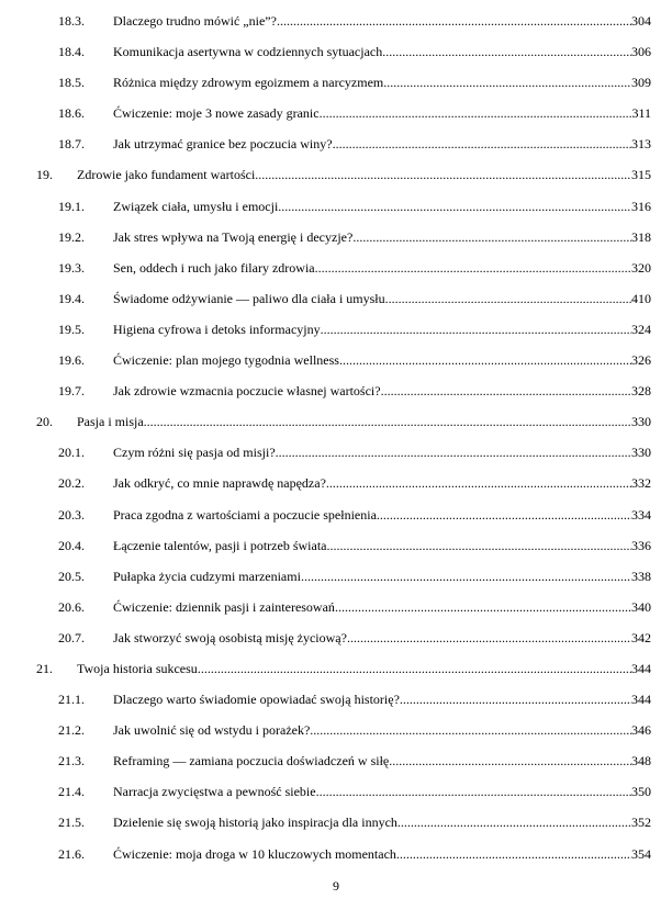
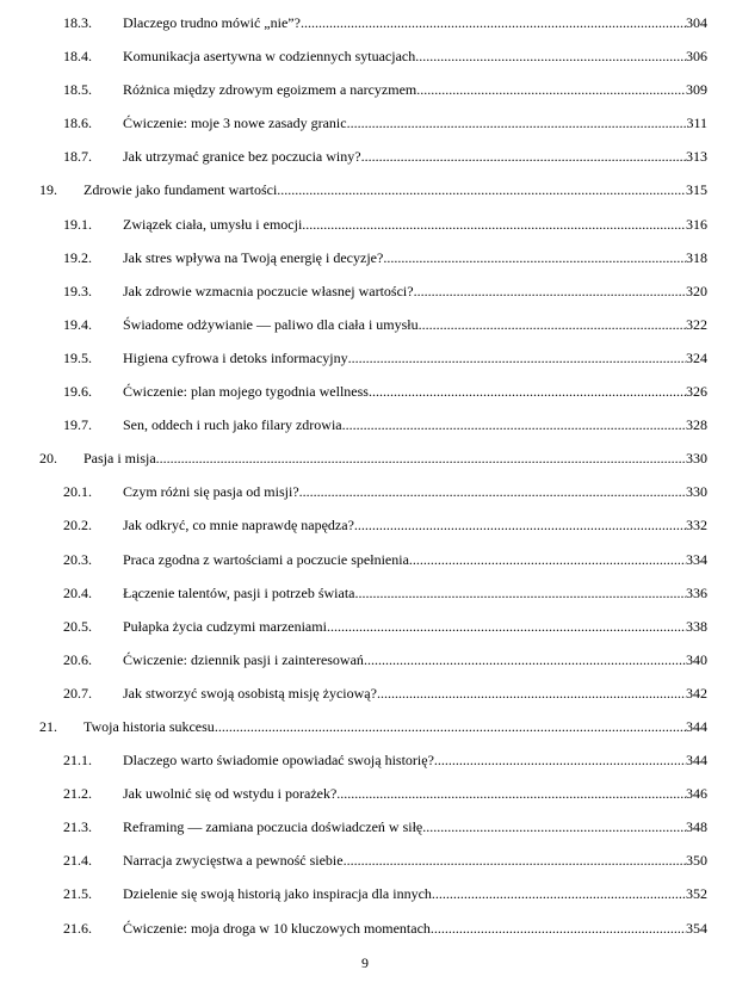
  18.3.
  Dlaczego trudno mówić „nie”?
  304
  18.4.
  Komunikacja asertywna w codziennych sytuacjach
  306
  18.5.
  Różnica między zdrowym egoizmem a narcyzmem
  309
  18.6.
  Ćwiczenie: moje 3 nowe zasady granic
  311
  18.7.
  Jak utrzymać granice bez poczucia winy?
  313
  19.
  Zdrowie jako fundament wartości
  315
  19.1.
  Związek ciała, umysłu i emocji
  316
  19.2.
  Jak stres wpływa na Twoją energię i decyzje?
  318
  19.3.
- Sen, oddech i ruch jako filary zdrowia
+ Jak zdrowie wzmacnia poczucie własnej wartości?
  320
  19.4.
  Świadome odżywianie — paliwo dla ciała i umysłu
- 410
+ 322
  19.5.
  Higiena cyfrowa i detoks informacyjny
  324
  19.6.
  Ćwiczenie: plan mojego tygodnia wellness
  326
  19.7.
- Jak zdrowie wzmacnia poczucie własnej wartości?
+ Sen, oddech i ruch jako filary zdrowia
  328
  20.
  Pasja i misja
  330
  20.1.
  Czym różni się pasja od misji?
  330
  20.2.
  Jak odkryć, co mnie naprawdę napędza?
  332
  20.3.
  Praca zgodna z wartościami a poczucie spełnienia
  334
  20.4.
  Łączenie talentów, pasji i potrzeb świata
  336
  20.5.
  Pułapka życia cudzymi marzeniami
  338
  20.6.
  Ćwiczenie: dziennik pasji i zainteresowań
  340
  20.7.
  Jak stworzyć swoją osobistą misję życiową?
  342
  21.
  Twoja historia sukcesu
  344
  21.1.
  Dlaczego warto świadomie opowiadać swoją historię?
  344
  21.2.
  Jak uwolnić się od wstydu i porażek?
  346
  21.3.
  Reframing — zamiana poczucia doświadczeń w siłę
  348
  21.4.
  Narracja zwycięstwa a pewność siebie
  350
  21.5.
  Dzielenie się swoją historią jako inspiracja dla innych
  352
  21.6.
  Ćwiczenie: moja droga w 10 kluczowych momentach
  354
  9
